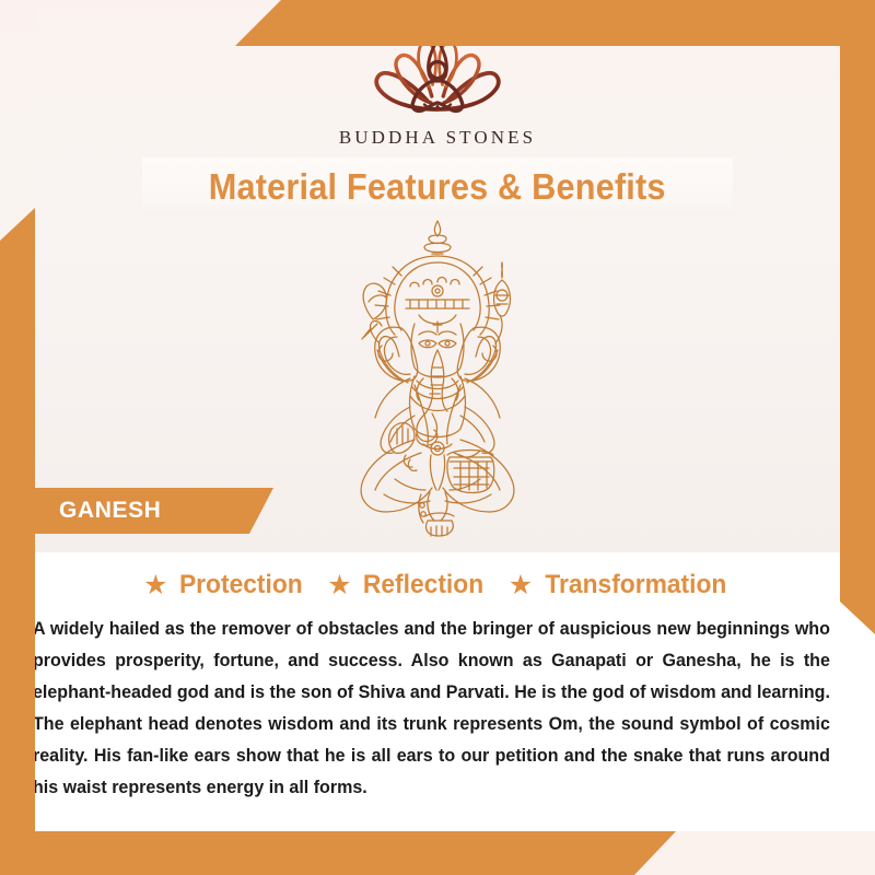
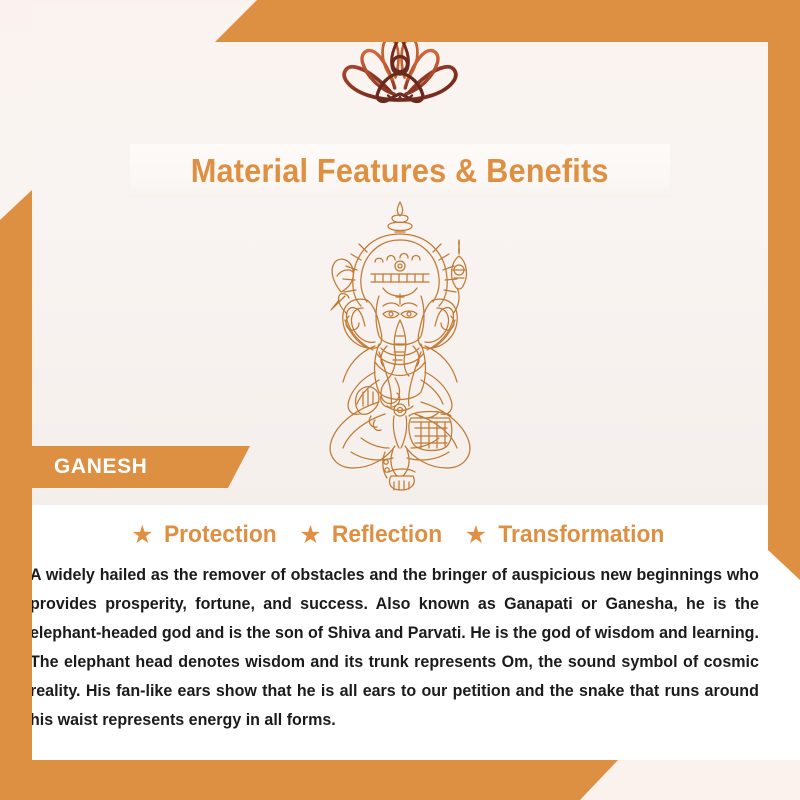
- BUDDHA STONES
  Material Features & Benefits
  GANESH
  ★
  Protection
  ★
  Reflection
  ★
  Transformation
  A widely hailed as the remover of obstacles and the bringer of auspicious new beginnings who provides prosperity, fortune, and success. Also known as Ganapati or Ganesha, he is the elephant-headed god and is the son of Shiva and Parvati. He is the god of wisdom and learning. The elephant head denotes wisdom and its trunk represents Om, the sound symbol of cosmic reality. His fan-like ears show that he is all ears to our petition and the snake that runs around his waist represents energy in all forms.
